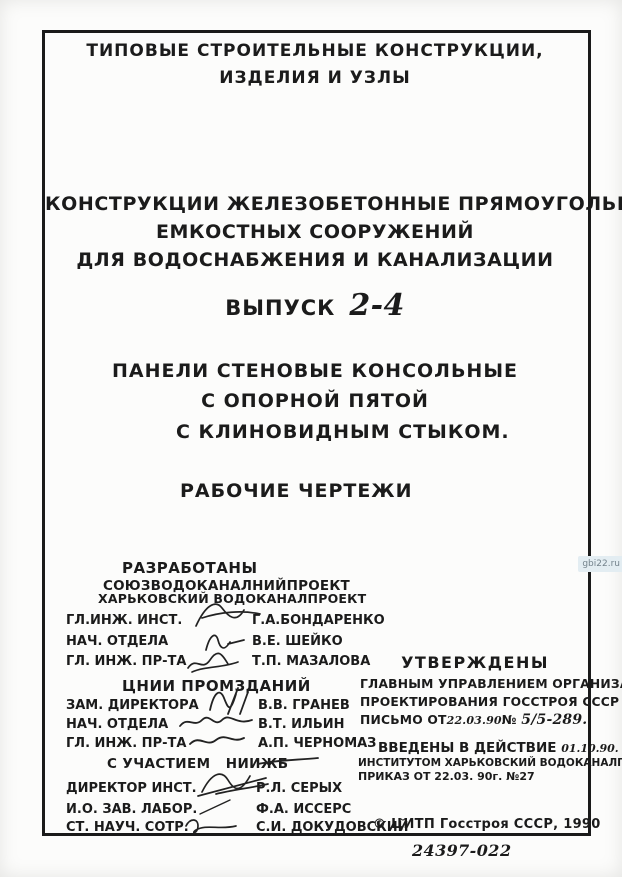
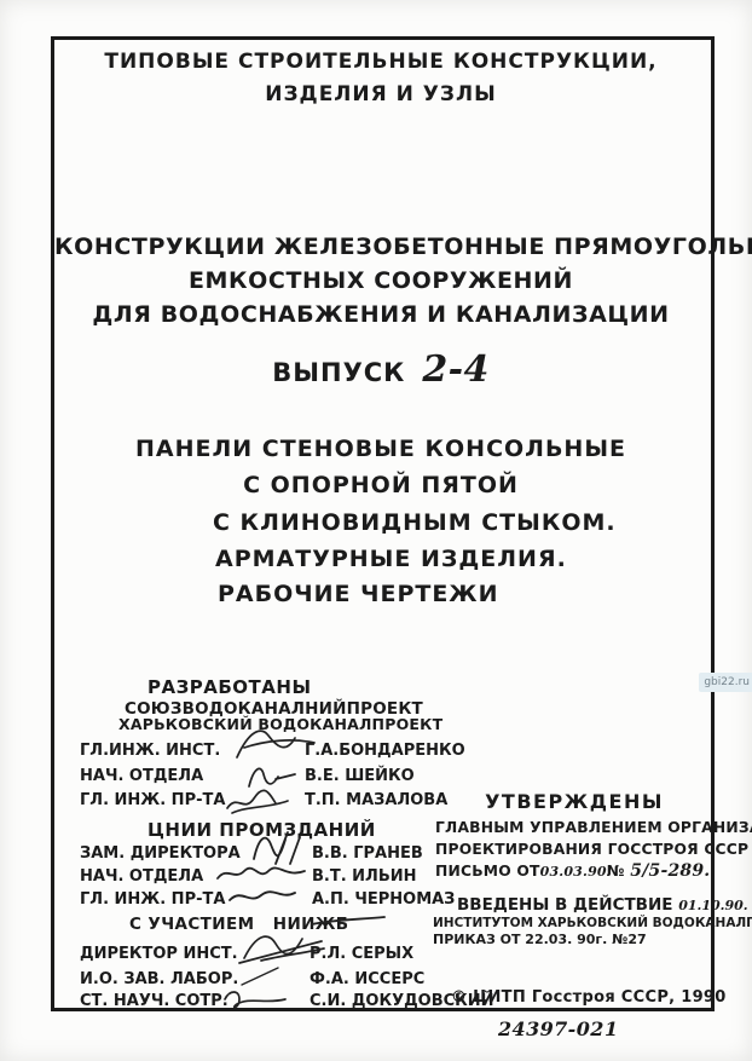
  ТИПОВЫЕ СТРОИТЕЛЬНЫЕ КОНСТРУКЦИИ,
  ИЗДЕЛИЯ И УЗЛЫ
  КОНСТРУКЦИИ ЖЕЛЕЗОБЕТОННЫЕ ПРЯМОУГОЛЬ
  ЕМКОСТНЫХ СООРУЖЕНИЙ
  ДЛЯ ВОДОСНАБЖЕНИЯ И КАНАЛИЗАЦИИ
  ВЫПУСК
  2-4
  ПАНЕЛИ СТЕНОВЫЕ КОНСОЛЬНЫЕ
  С ОПОРНОЙ ПЯТОЙ
  С КЛИНОВИДНЫМ СТЫКОМ.
+ АРМАТУРНЫЕ ИЗДЕЛИЯ.
  РАБОЧИЕ ЧЕРТЕЖИ
  РАЗРАБОТАНЫ
  СОЮЗВОДОКАНАЛНИЙПРОЕКТ
  ХАРЬКОВСКИЙ ВОДОКАНАЛПРОЕКТ
  ГЛ.ИНЖ. ИНСТ.
  Г.А.БОНДАРЕНКО
  НАЧ. ОТДЕЛА
  В.Е. ШЕЙКО
  ГЛ. ИНЖ. ПР-ТА
  Т.П. МАЗАЛОВА
  ЦНИИ ПРОМЗДАНИЙ
  ЗАМ. ДИРЕКТОРА
  В.В. ГРАНЕВ
  НАЧ. ОТДЕЛА
  В.Т. ИЛЬИН
  ГЛ. ИНЖ. ПР-ТА
  А.П. ЧЕРНОМАЗ
  С УЧАСТИЕМ НИИЖБ
  ДИРЕКТОР ИНСТ.
  Р.Л. СЕРЫХ
  И.О. ЗАВ. ЛАБОР.
  Ф.А. ИССЕРС
  СТ. НАУЧ. СОТР.
  С.И. ДОКУДОВСКИЙ
  УТВЕРЖДЕНЫ
  ГЛАВНЫМ УПРАВЛЕНИЕМ ОРГАНИЗ
  ПРОЕКТИРОВАНИЯ ГОССТРОЯ СССР
- ПИСЬМО ОТ22.03.90№ 5/5-289.
+ ПИСЬМО ОТ03.03.90№ 5/5-289.
  ВВЕДЕНЫ В ДЕЙСТВИЕ 01.10.90.
  ИНСТИТУТОМ ХАРЬКОВСКИЙ ВОДОКАНАЛ
  ПРИКАЗ ОТ 22.03. 90г. №27
  © ЦИТП Госстроя СССР, 1990
  24397-02
- 2
+ 1
  gbi22.ru
